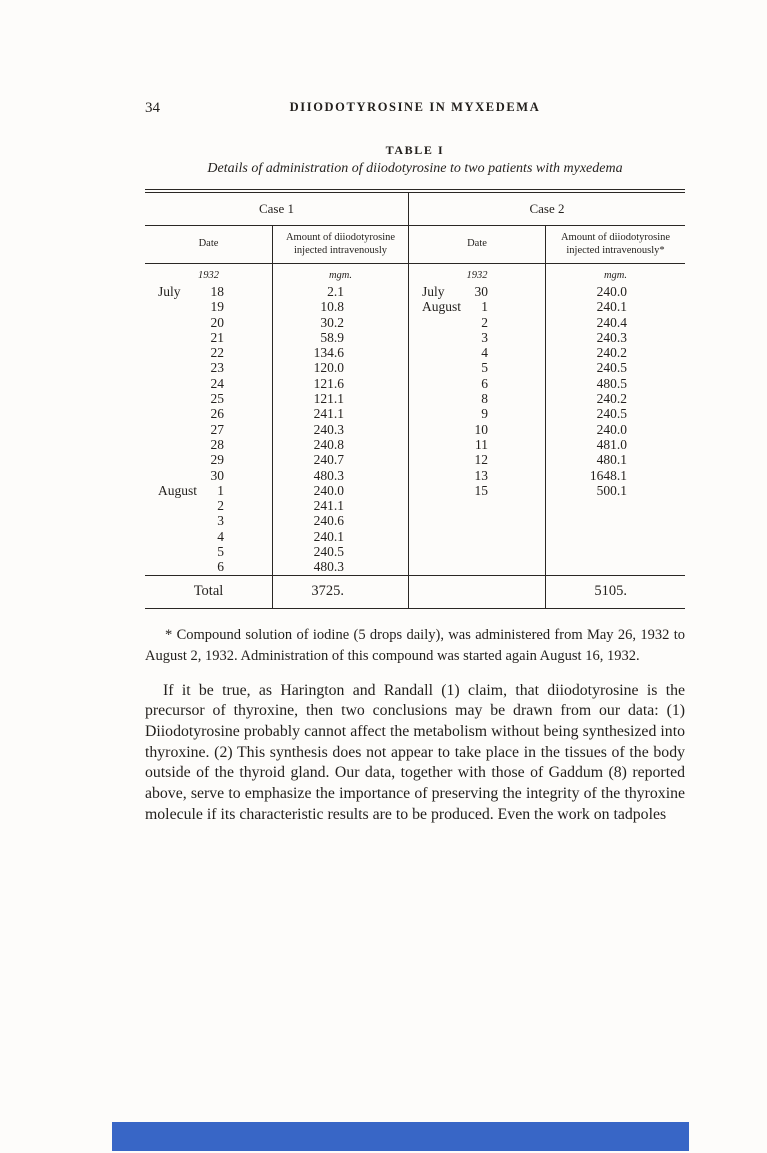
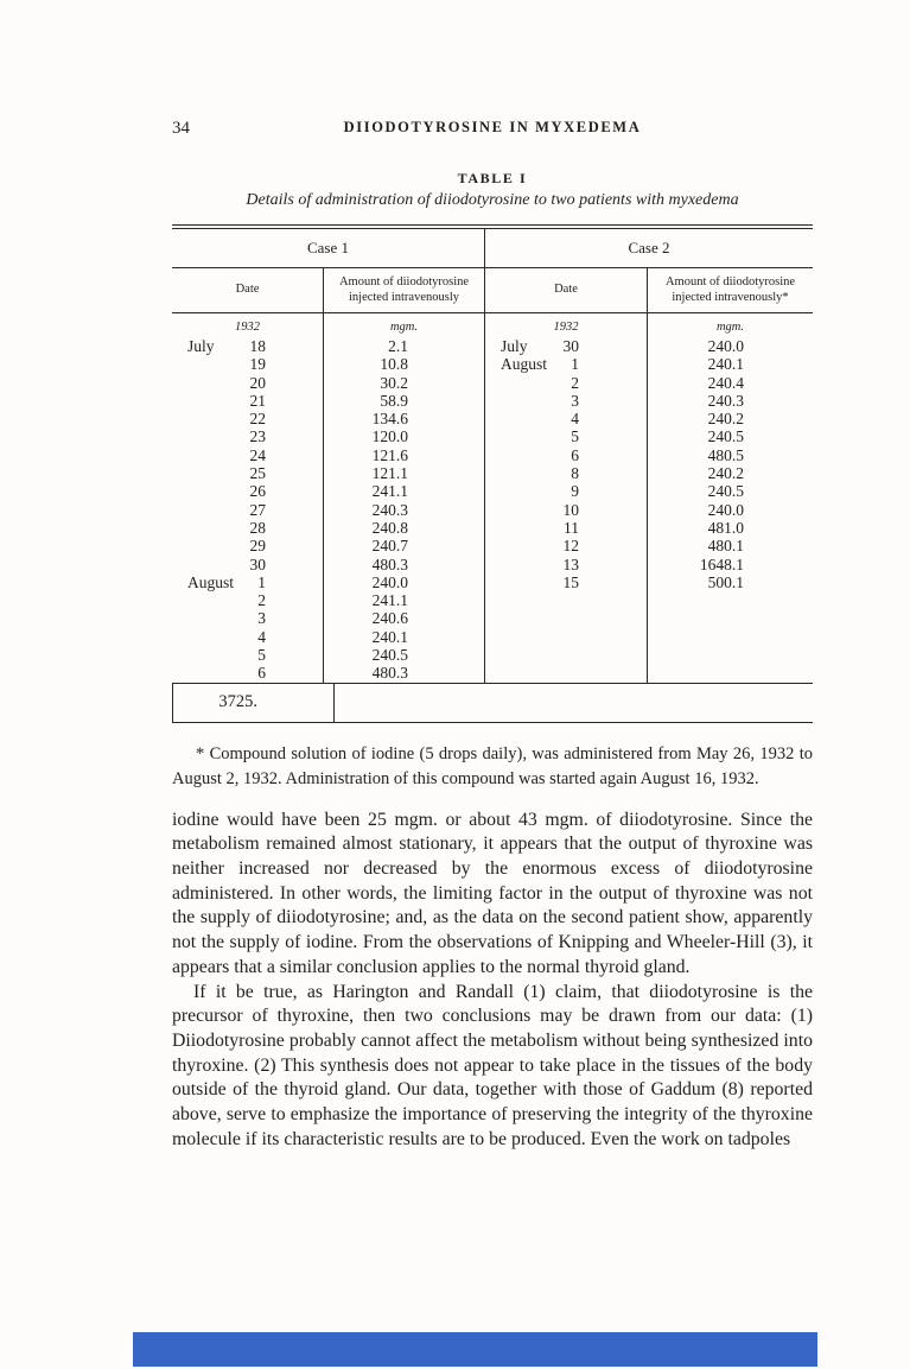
  34
  DIIODOTYROSINE IN MYXEDEMA
  TABLE I
  Details of administration of diiodotyrosine to two patients with myxedema
  Case 1
  Case 2
  Date
  Amount of diiodotyrosine injected intravenously
  Date
  Amount of diiodotyrosine injected intravenously*
  1932
  July
  18
  19
  20
  21
  22
  23
  24
  25
  26
  27
  28
  29
  30
  August
  1
  2
  3
  4
  5
  6
  mgm.
  2.1
  10.8
  30.2
  58.9
  134.6
  120.0
  121.6
  121.1
  241.1
  240.3
  240.8
  240.7
  480.3
  240.0
  241.1
  240.6
  240.1
  240.5
  480.3
  1932
  July
  30
  August
  1
  2
  3
  4
  5
  6
  8
  9
  10
  11
  12
  13
  15
  mgm.
  240.0
  240.1
  240.4
  240.3
  240.2
  240.5
  480.5
  240.2
  240.5
  240.0
  481.0
  480.1
  1648.1
  500.1
- Total
  3725.
- 5105.
  * Compound solution of iodine (5 drops daily), was administered from May 26, 1932 to August 2, 1932. Administration of this compound was started again August 16, 1932.
+ iodine would have been 25 mgm. or about 43 mgm. of diiodotyrosine. Since the metabolism remained almost stationary, it appears that the output of thyroxine was neither increased nor decreased by the enormous excess of diiodotyrosine administered. In other words, the limiting factor in the output of thyroxine was not the supply of diiodotyrosine; and, as the data on the second patient show, apparently not the supply of iodine. From the observations of Knipping and Wheeler-Hill (3), it appears that a similar conclusion applies to the normal thyroid gland.
  If it be true, as Harington and Randall (1) claim, that diiodotyrosine is the precursor of thyroxine, then two conclusions may be drawn from our data: (1) Diiodotyrosine probably cannot affect the metabolism without being synthesized into thyroxine. (2) This synthesis does not appear to take place in the tissues of the body outside of the thyroid gland. Our data, together with those of Gaddum (8) reported above, serve to emphasize the importance of preserving the integrity of the thyroxine molecule if its characteristic results are to be produced. Even the work on tadpoles
